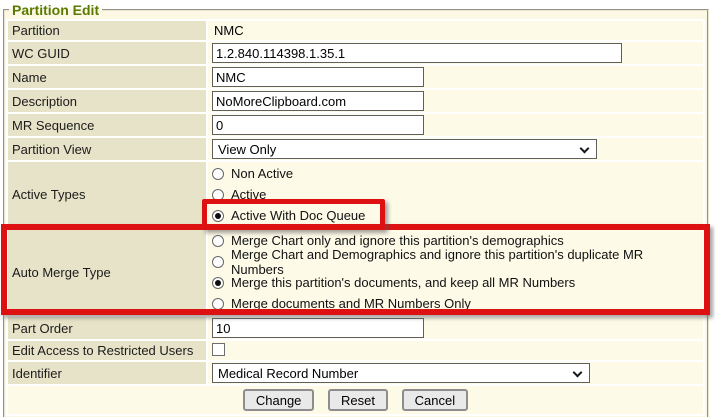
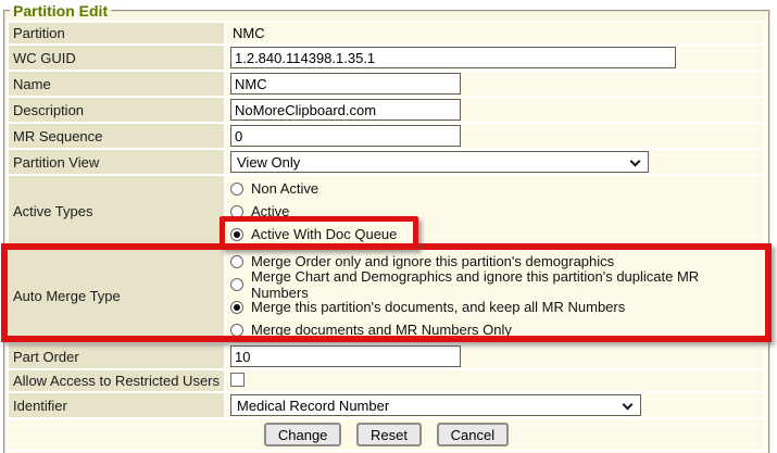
  Partition Edit
  Partition	NMC
  WC GUID	1.2.840.114398.1.35.1
  Name	NMC
  Description	NoMoreClipboard.com
  MR Sequence	0
  Partition View	View Only
  Active Types	Non Active Active Active With Doc Queue
- Auto Merge Type	Merge Chart only and ignore this partition's demographics Merge Chart and Demographics and ignore this partition's duplicate MR Numbers Merge this partition's documents, and keep all MR Numbers Merge documents and MR Numbers Only
+ Auto Merge Type	Merge Order only and ignore this partition's demographics Merge Chart and Demographics and ignore this partition's duplicate MR Numbers Merge this partition's documents, and keep all MR Numbers Merge documents and MR Numbers Only
  Part Order	10
- Edit Access to Restricted Users
+ Allow Access to Restricted Users
  Identifier	Medical Record Number
  Change Reset Cancel
